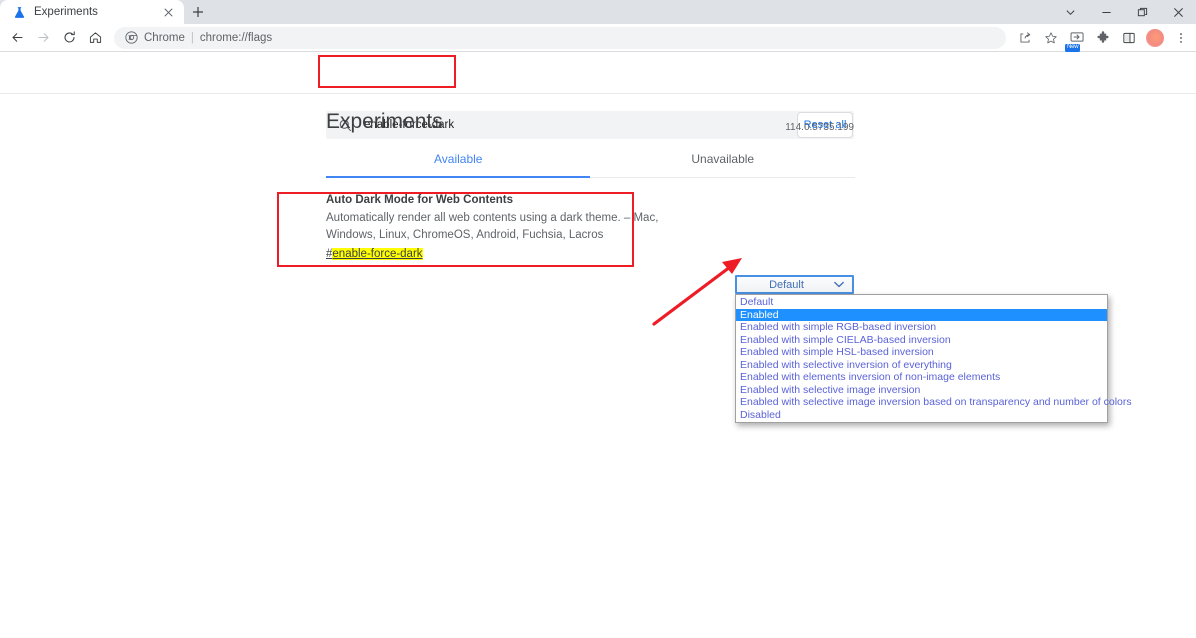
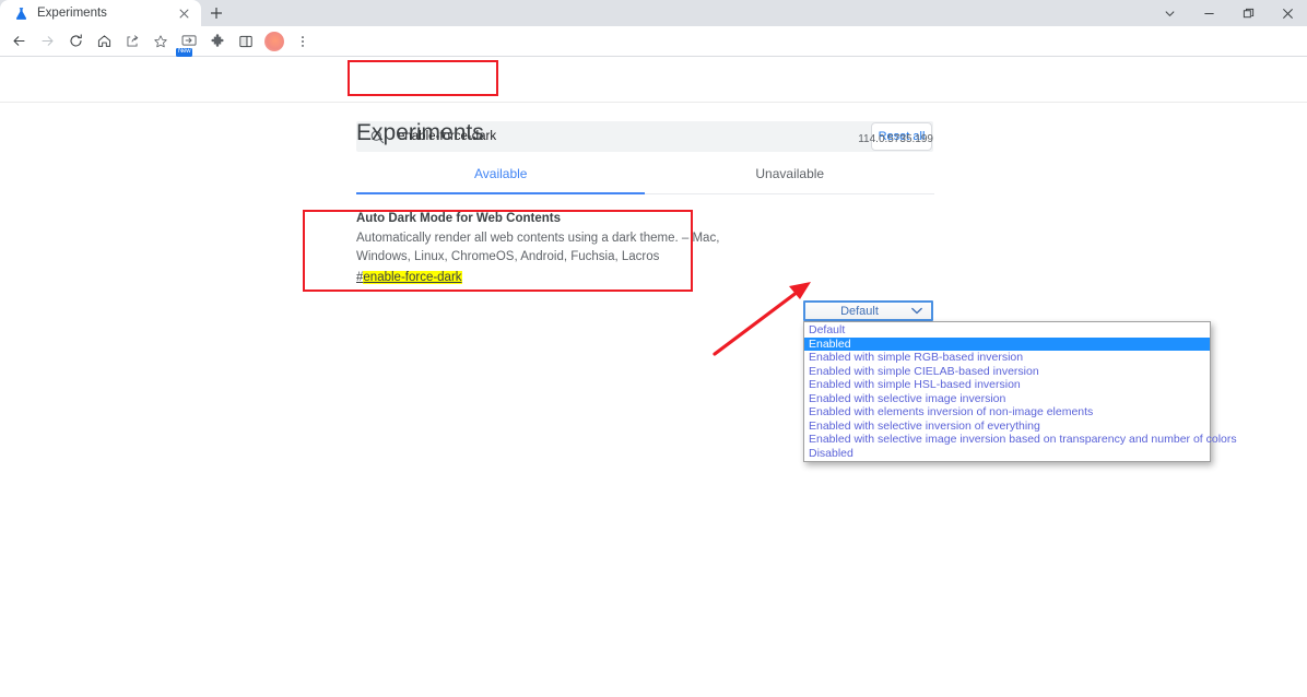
  Experiments
- Chrome
- |
- chrome://flags
  enable-force-dark
  Reset all
  Experiments
  114.0.5735.199
  Available
  Unavailable
  Auto Dark Mode for Web Contents
  Automatically render all web contents using a dark theme. – Mac, Windows, Linux, ChromeOS, Android, Fuchsia, Lacros
  #enable-force-dark
  Default
  Default
  Enabled
  Enabled with simple RGB-based inversion
  Enabled with simple CIELAB-based inversion
  Enabled with simple HSL-based inversion
- Enabled with selective inversion of everything
+ Enabled with selective image inversion
  Enabled with elements inversion of non-image elements
- Enabled with selective image inversion
+ Enabled with selective inversion of everything
  Enabled with selective image inversion based on transparency and number of colors
  Disabled
